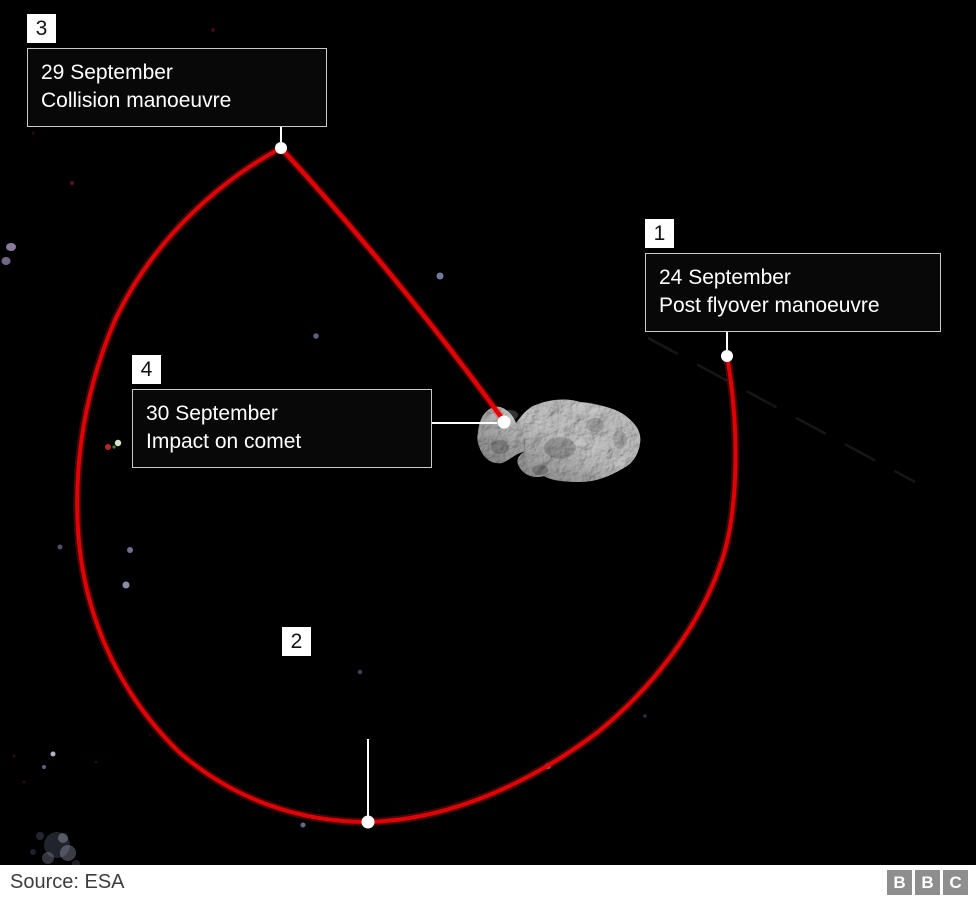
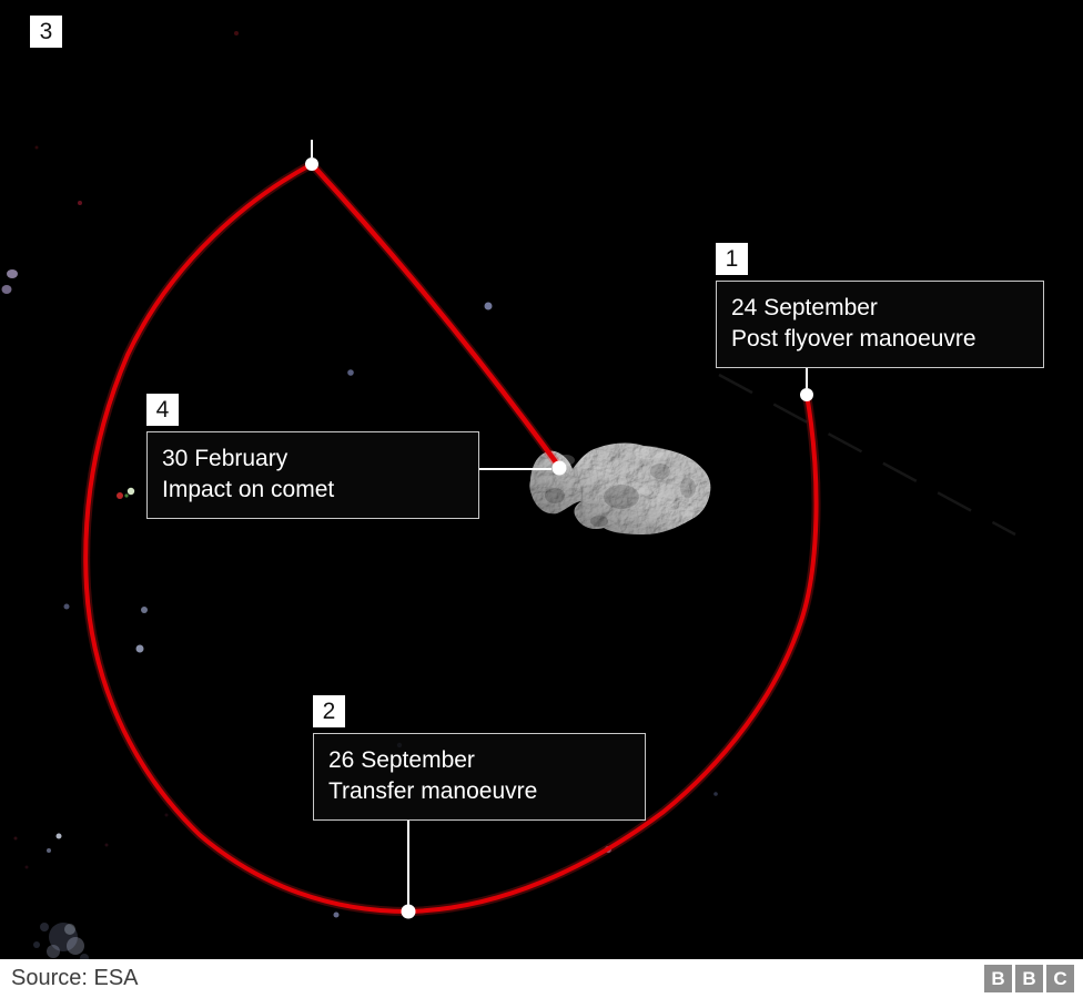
  3
- 29 September
- Collision manoeuvre
  1
  24 September
  Post flyover manoeuvre
  4
- 30 September
+ 30 February
  Impact on comet
  2
+ 26 September
+ Transfer manoeuvre
  Source: ESA
  B
  B
  C
